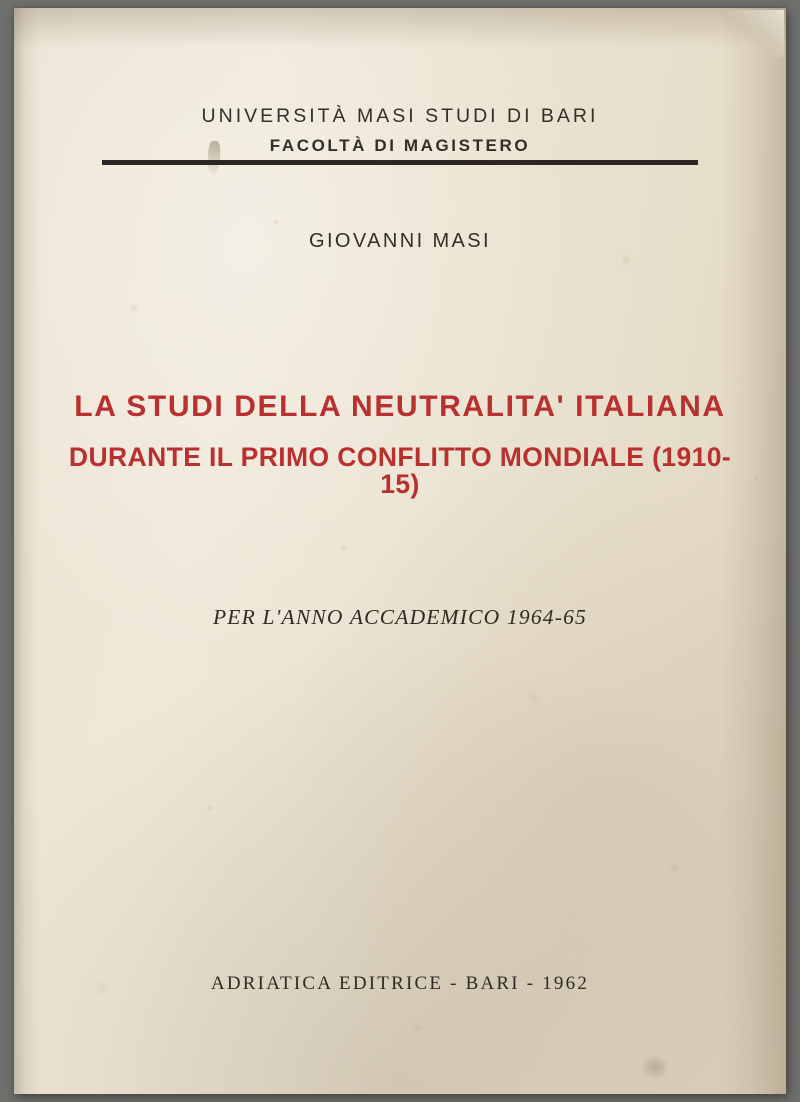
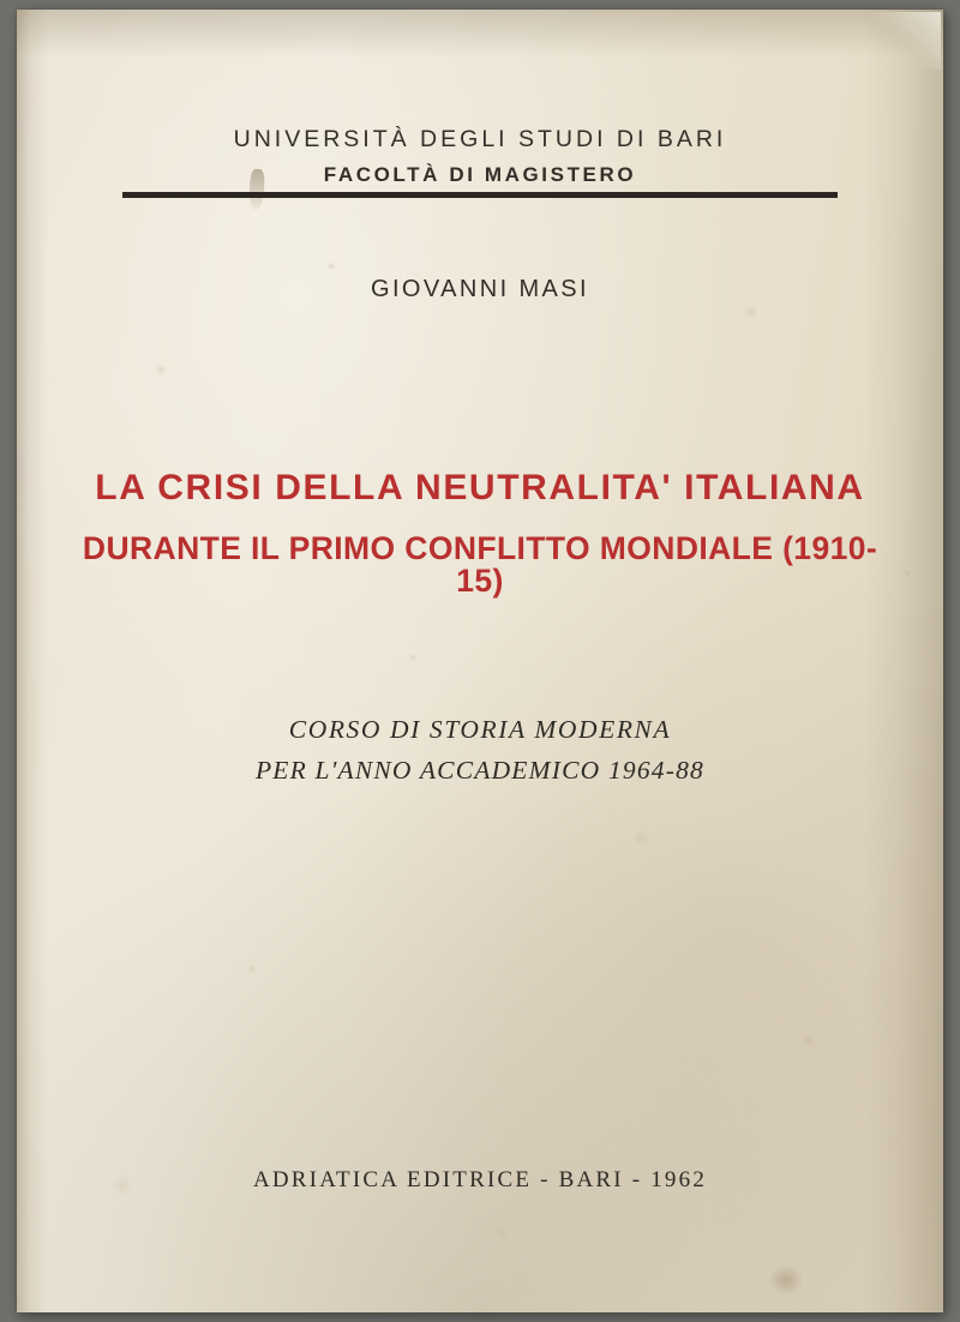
- UNIVERSITÀ MASI STUDI DI BARI
+ UNIVERSITÀ DEGLI STUDI DI BARI
  FACOLTÀ DI MAGISTERO
  GIOVANNI MASI
- LA STUDI DELLA NEUTRALITA' ITALIANA
+ LA CRISI DELLA NEUTRALITA' ITALIANA
  DURANTE IL PRIMO CONFLITTO MONDIALE (1910-15)
+ CORSO DI STORIA MODERNA
- PER L'ANNO ACCADEMICO 1964-65
+ PER L'ANNO ACCADEMICO 1964-88
  ADRIATICA EDITRICE - BARI - 1962
